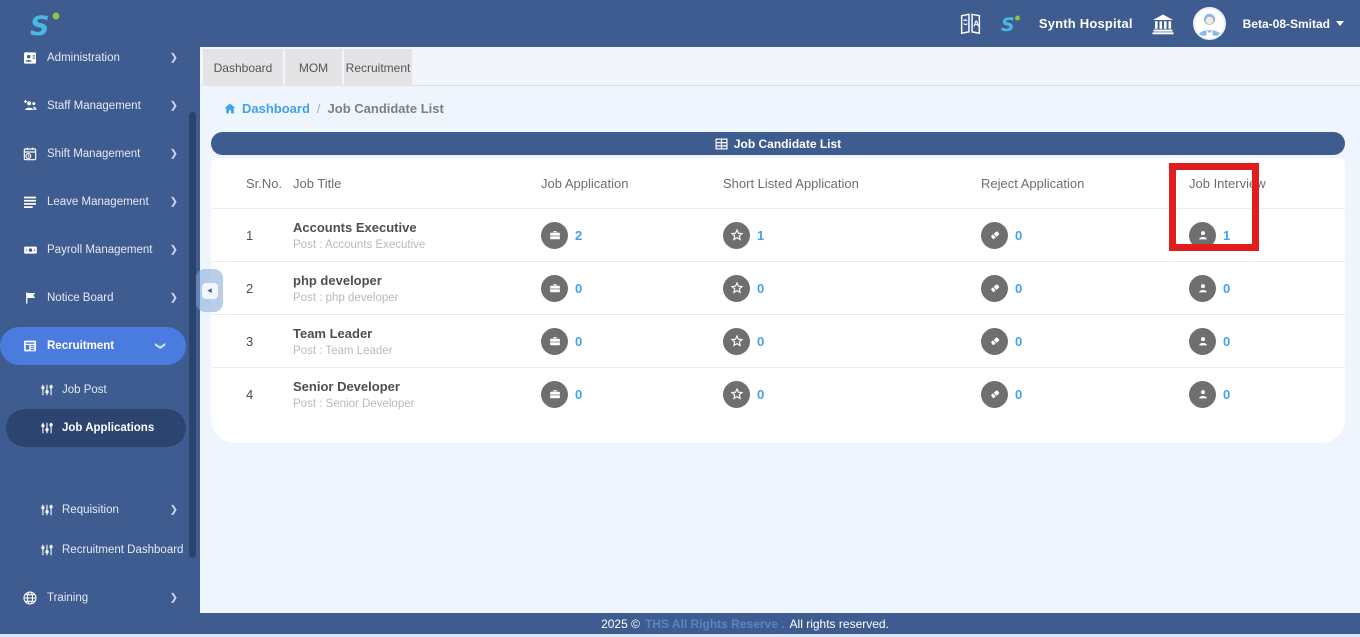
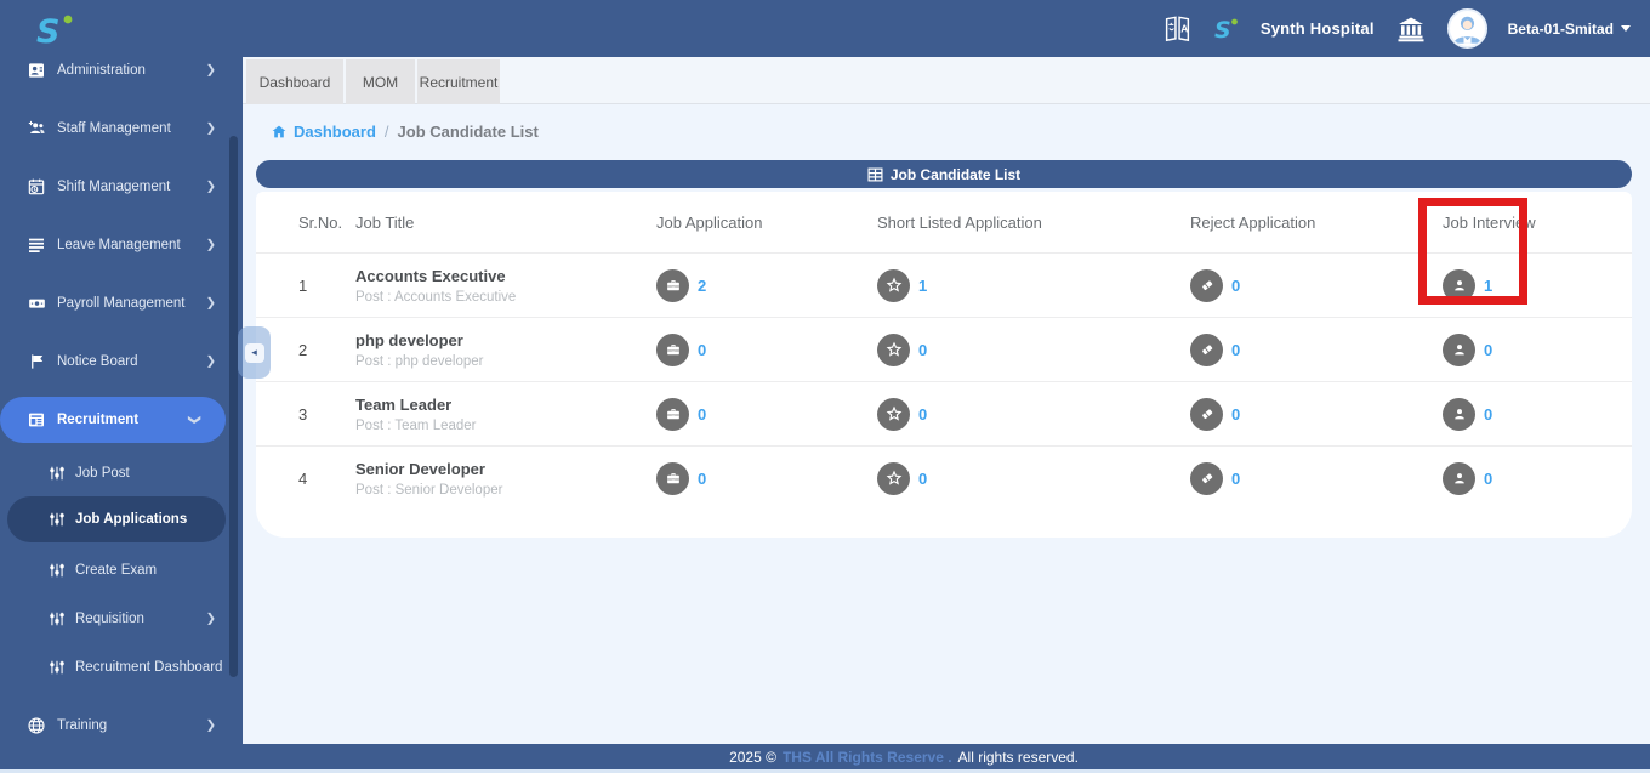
  A
  S
  Synth Hospital
- Beta-08-Smitad
+ Beta-01-Smitad
  S
  Administration
  ❯
  Staff Management
  ❯
  Shift Management
  ❯
  Leave Management
  ❯
  Payroll Management
  ❯
  Notice Board
  ❯
  Recruitment
  Job Post
  Job Applications
+ Create Exam
  Requisition
  ❯
  Recruitment Dashboard
  Training
  ❯
  ◂
  Dashboard
  MOM
  Recruitment
  Dashboard
  /
  Job Candidate List
  Job Candidate List
  Sr.No.
  Job Title
  Job Application
  Short Listed Application
  Reject Application
  Job Interview
  1
  Accounts Executive
  Post : Accounts Executive
  2
  1
  0
  1
  2
  php developer
  Post : php developer
  0
  0
  0
  0
  3
  Team Leader
  Post : Team Leader
  0
  0
  0
  0
  4
  Senior Developer
  Post : Senior Developer
  0
  0
  0
  0
  2025 ©
  THS All Rights Reserve .
  All rights reserved.
